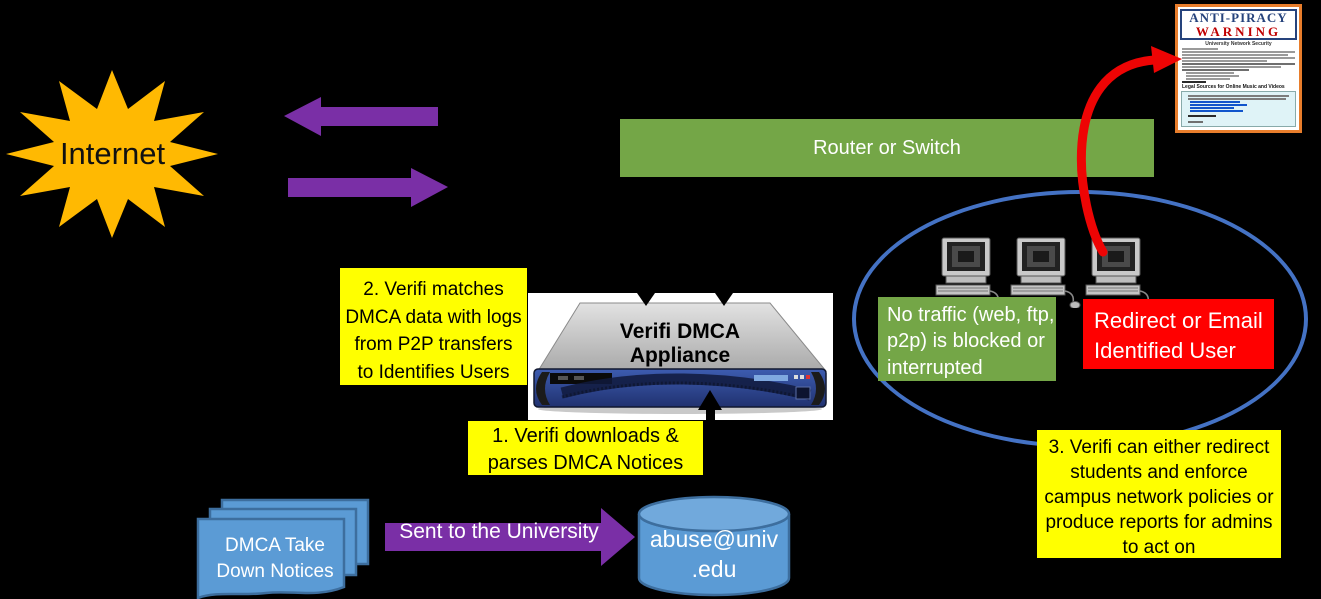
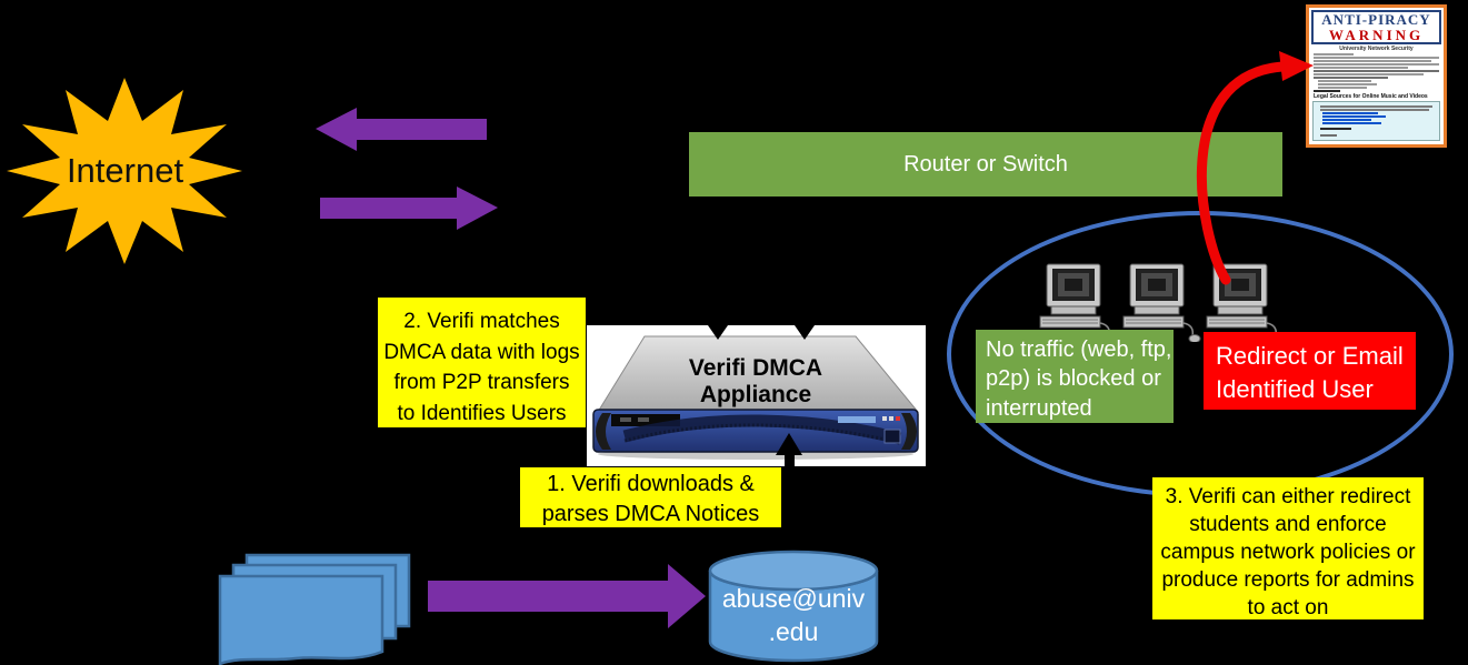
  Internet
  Router or Switch
  No traffic (web, ftp,
  p2p) is blocked or
  interrupted
  Redirect or Email
  Identified User
  2. Verifi matches
  DMCA data with logs
  from P2P transfers
  to Identifies Users
  1. Verifi downloads &
  parses DMCA Notices
  3. Verifi can either redirect
  students and enforce
  campus network policies or
  produce reports for admins
  to act on
  Verifi DMCA
  Appliance
  ANTI-PIRACY
  WARNING
- DMCA Take
- Down Notices
- Sent to the University
  abuse@univ
  .edu
